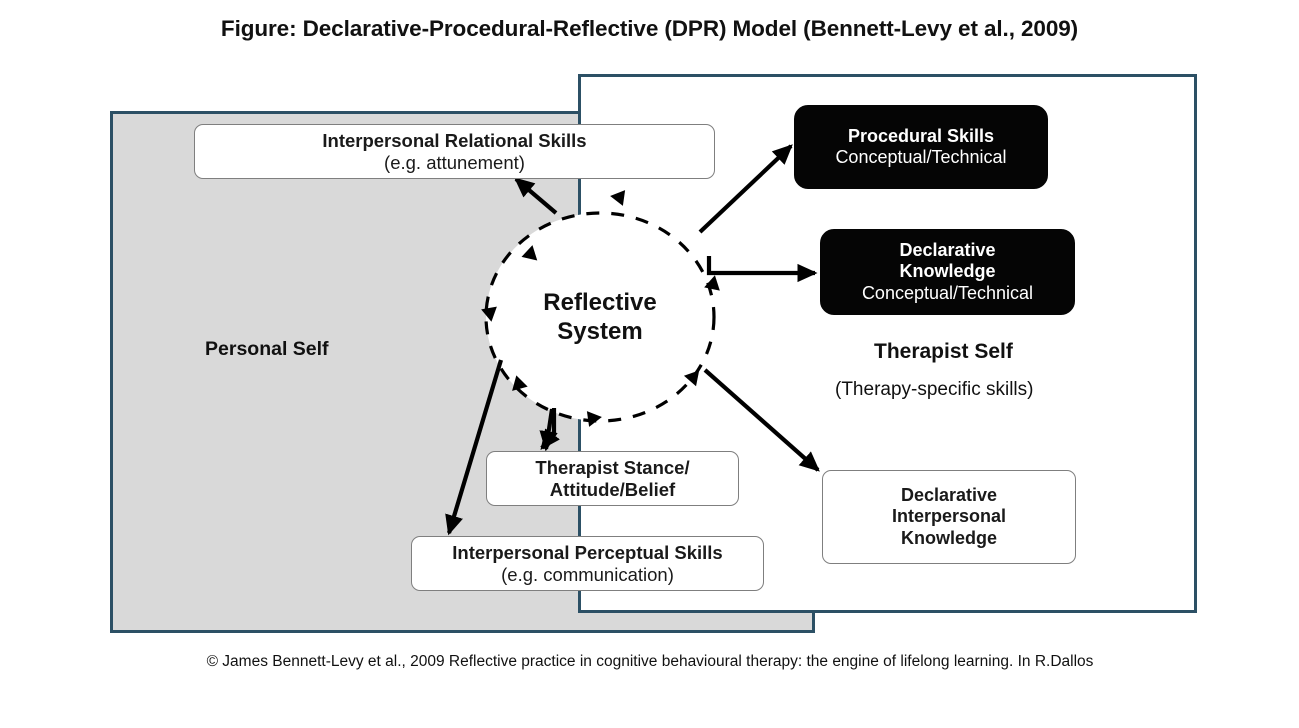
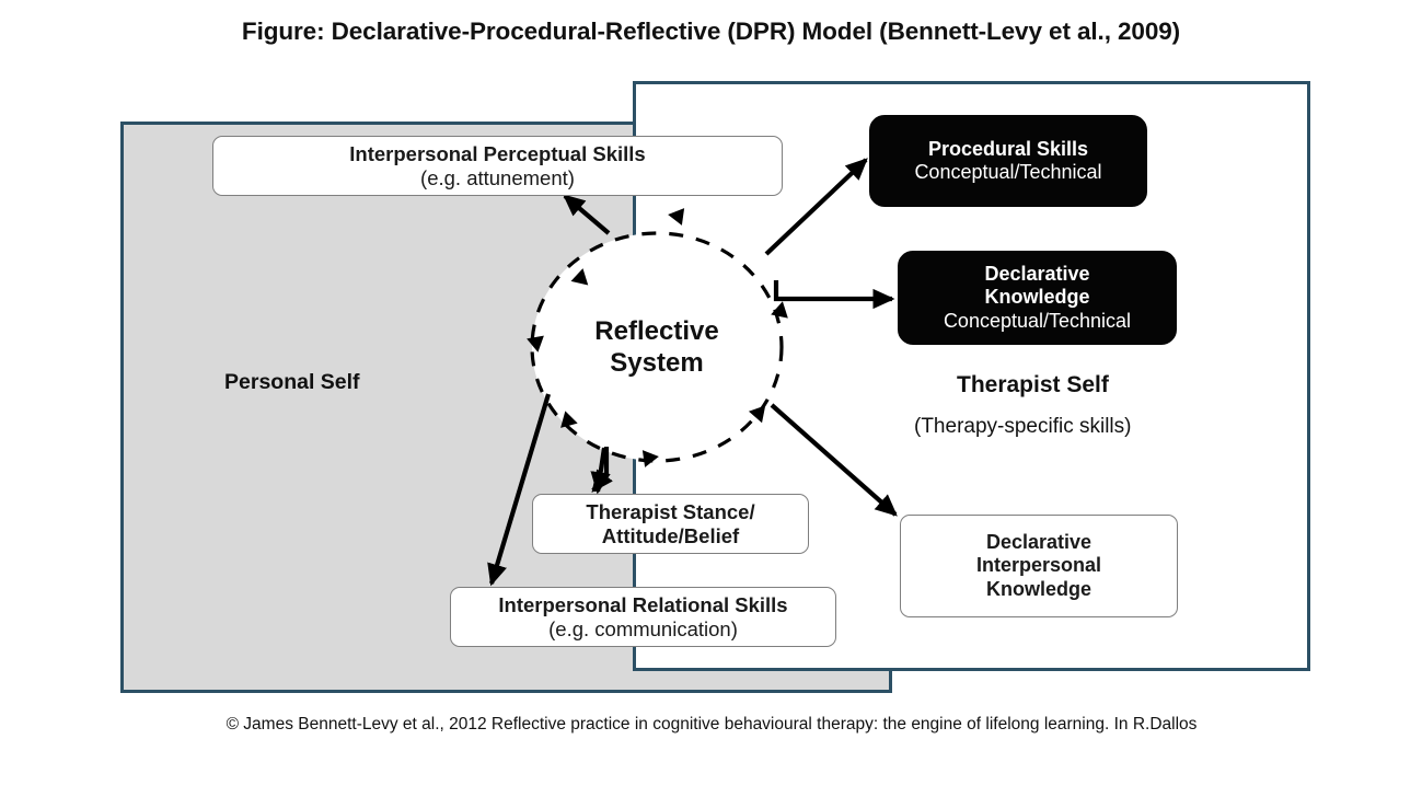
  Figure: Declarative-Procedural-Reflective (DPR) Model (Bennett-Levy et al., 2009)
  Personal Self
  Therapist Self
  (Therapy-specific skills)
- Interpersonal Relational Skills
+ Interpersonal Perceptual Skills
  (e.g. attunement)
  Procedural Skills
  Conceptual/Technical
  Declarative
  Knowledge
  Conceptual/Technical
  Declarative
  Interpersonal
  Knowledge
  Therapist Stance/
  Attitude/Belief
- Interpersonal Perceptual Skills
+ Interpersonal Relational Skills
  (e.g. communication)
  Reflective
  System
- © James Bennett-Levy et al., 2009 Reflective practice in cognitive behavioural therapy: the engine of lifelong learning. In R.Dallos
+ © James Bennett-Levy et al., 2012 Reflective practice in cognitive behavioural therapy: the engine of lifelong learning. In R.Dallos
